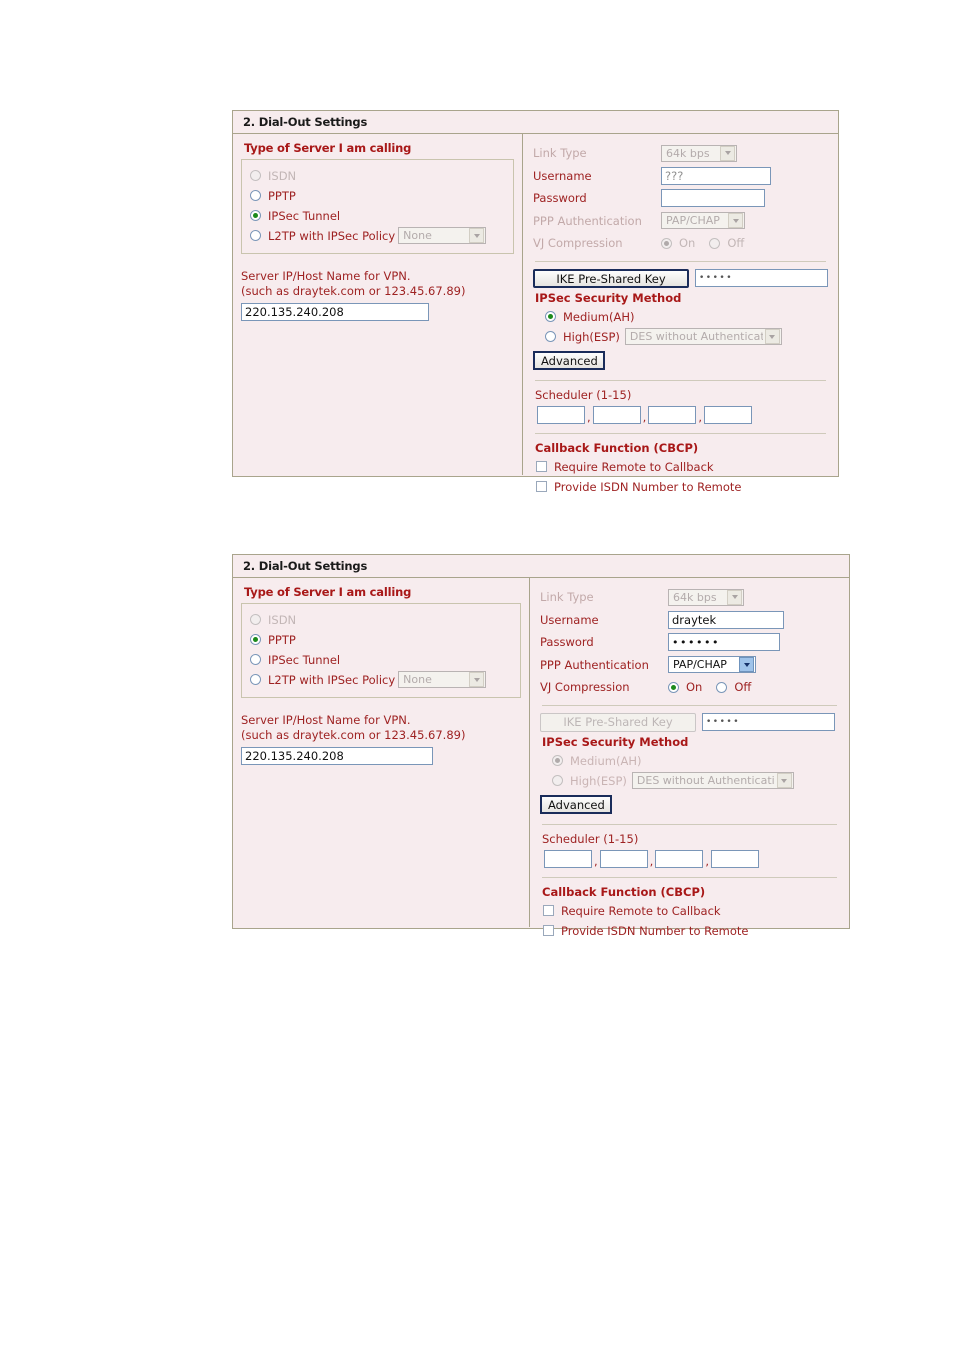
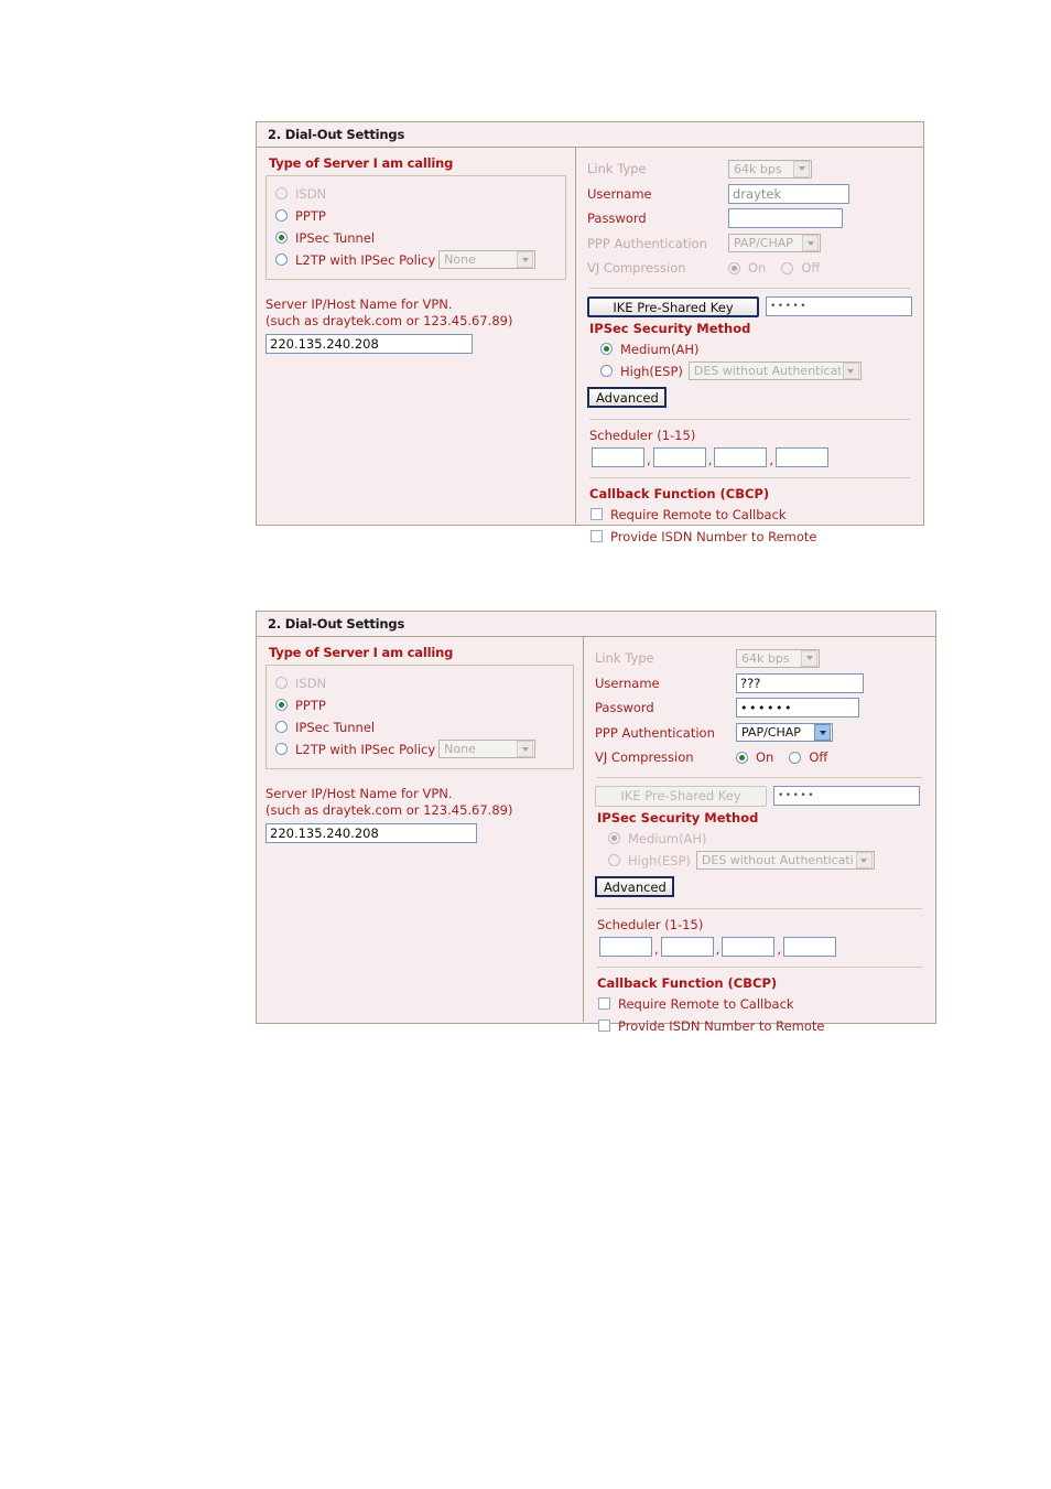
  2. Dial-Out Settings
  Type of Server I am calling
  ISDN
  PPTP
  IPSec Tunnel
  L2TP with IPSec Policy
  None
  Server IP/Host Name for VPN.
  (such as draytek.com or 123.45.67.89)
  220.135.240.208
  Link Type
  64k bps
  Username
- ???
+ draytek
  Password
  PPP Authentication
  PAP/CHAP
  VJ Compression
  On
  Off
  IKE Pre-Shared Key
  •••••
  IPSec Security Method
  Medium(AH)
  High(ESP)
  DES without Authenticat
  Advanced
  Scheduler (1-15)
  ,
  ,
  ,
  Callback Function (CBCP)
  Require Remote to Callback
  Provide ISDN Number to Remote
  2. Dial-Out Settings
  Type of Server I am calling
  ISDN
  PPTP
  IPSec Tunnel
  L2TP with IPSec Policy
  None
  Server IP/Host Name for VPN.
  (such as draytek.com or 123.45.67.89)
  220.135.240.208
  Link Type
  64k bps
  Username
- draytek
+ ???
  ••••••
  Password
  PPP Authentication
  PAP/CHAP
  VJ Compression
  On
  Off
  IKE Pre-Shared Key
  •••••
  IPSec Security Method
  Medium(AH)
  High(ESP)
  DES without Authenticati
  Advanced
  Scheduler (1-15)
  ,
  ,
  ,
  Callback Function (CBCP)
  Require Remote to Callback
  Provide ISDN Number to Remote
